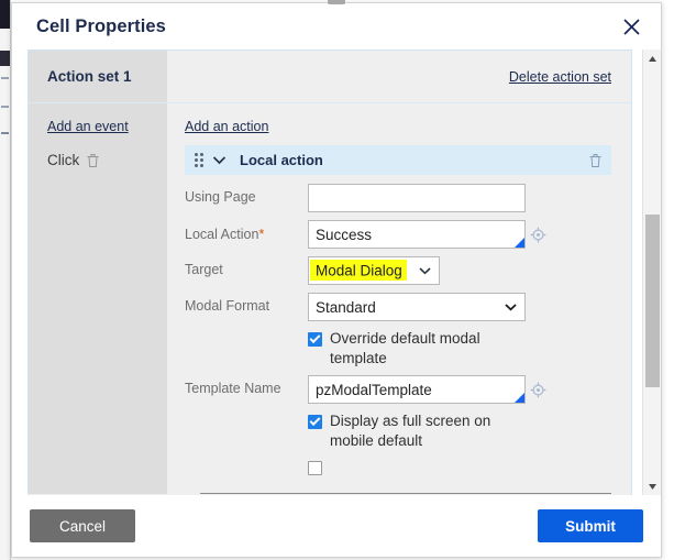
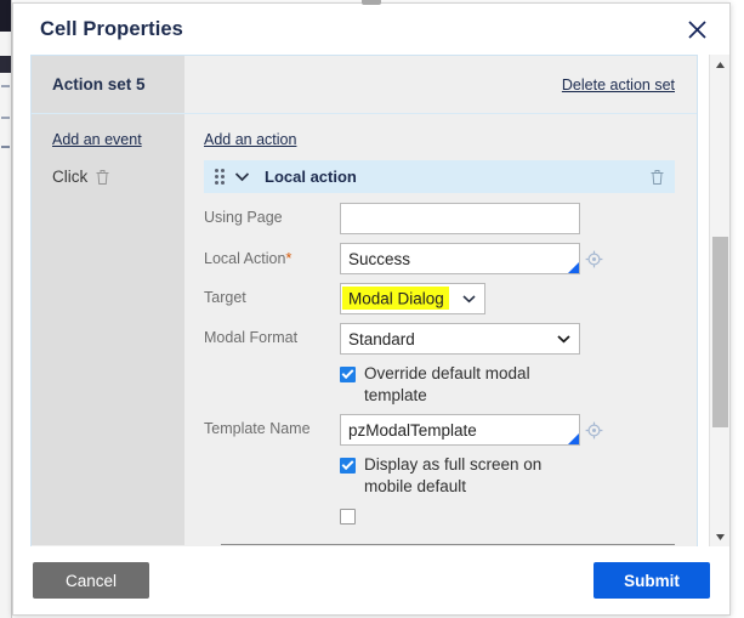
  Cell Properties
- Action set 1
+ Action set 5
  Delete action set
  Add an event
  Click
  Add an action
  Local action
  Using Page
  Local Action*
  Success
  Target
  Modal Dialog
  Modal Format
  Standard
  Override default modal template
  Template Name
  pzModalTemplate
  Display as full screen on mobile default
  Cancel
  Submit
